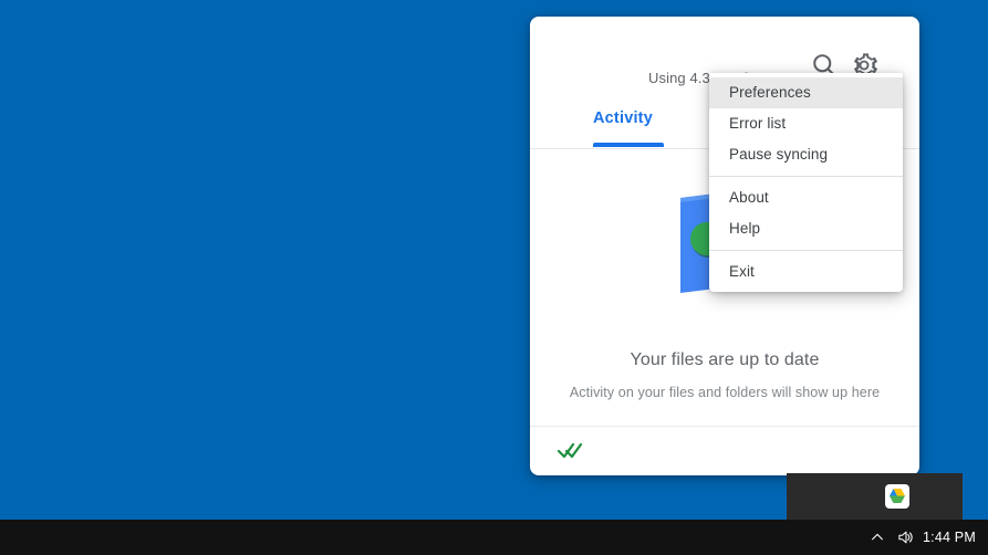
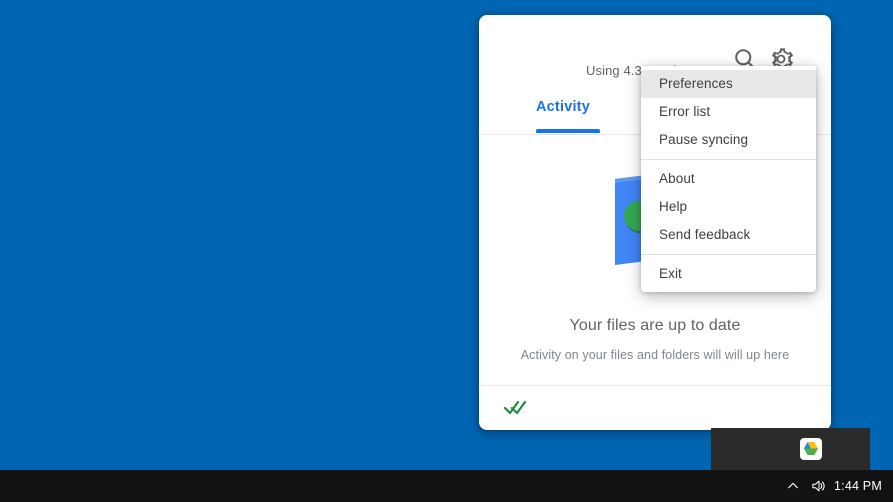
  Activity
  Your files are up to date
- Activity on your files and folders will show up here
+ Activity on your files and folders will will up here
  Preferences
  Error list
  Pause syncing
  About
  Help
+ Send feedback
  Exit
  1:44 PM
